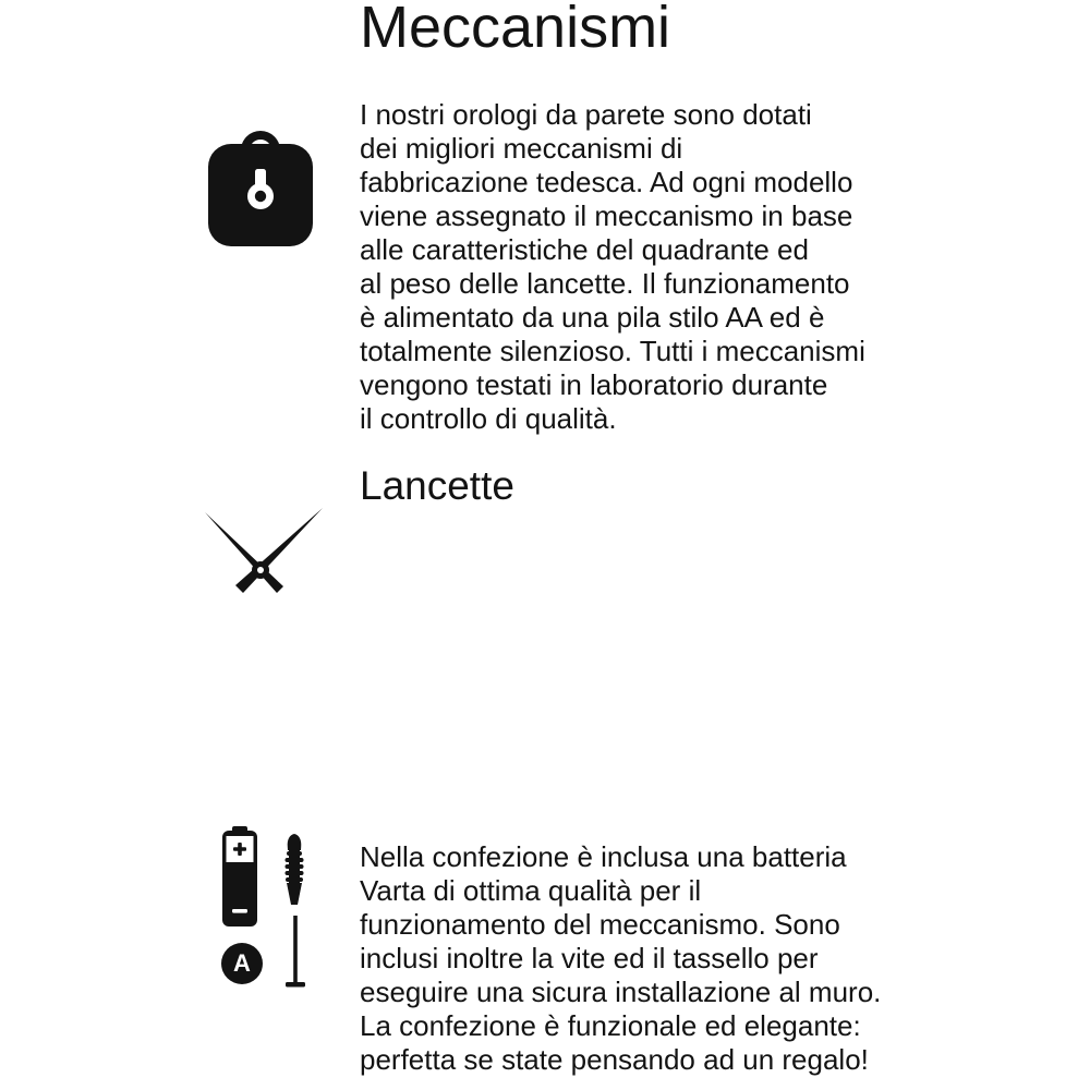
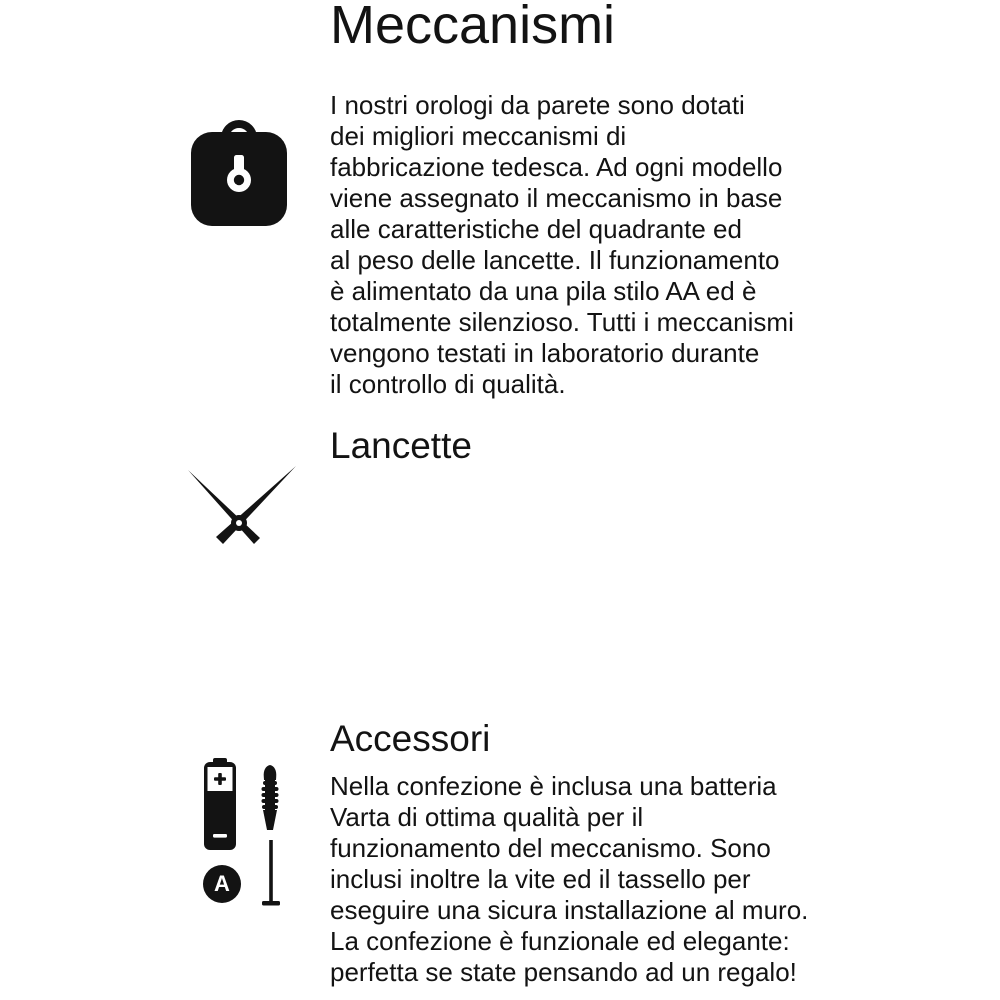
  Meccanismi
  I nostri orologi da parete sono dotati
  dei migliori meccanismi di
  fabbricazione tedesca. Ad ogni modello
  viene assegnato il meccanismo in base
  alle caratteristiche del quadrante ed
  al peso delle lancette. Il funzionamento
  è alimentato da una pila stilo AA ed è
  totalmente silenzioso. Tutti i meccanismi
  vengono testati in laboratorio durante
  il controllo di qualità.
  Lancette
+ Accessori
  A
  Nella confezione è inclusa una batteria
  Varta di ottima qualità per il
  funzionamento del meccanismo. Sono
  inclusi inoltre la vite ed il tassello per
  eseguire una sicura installazione al muro.
  La confezione è funzionale ed elegante:
  perfetta se state pensando ad un regalo!
